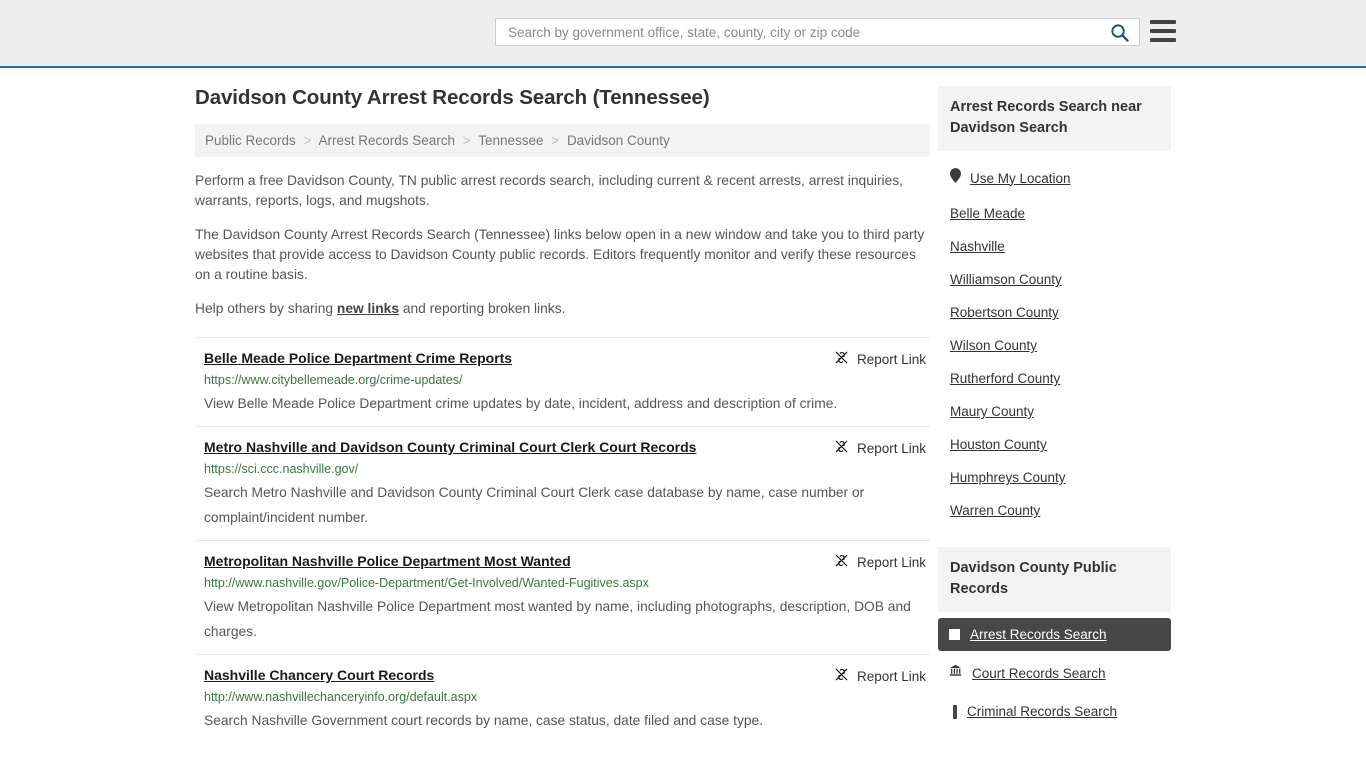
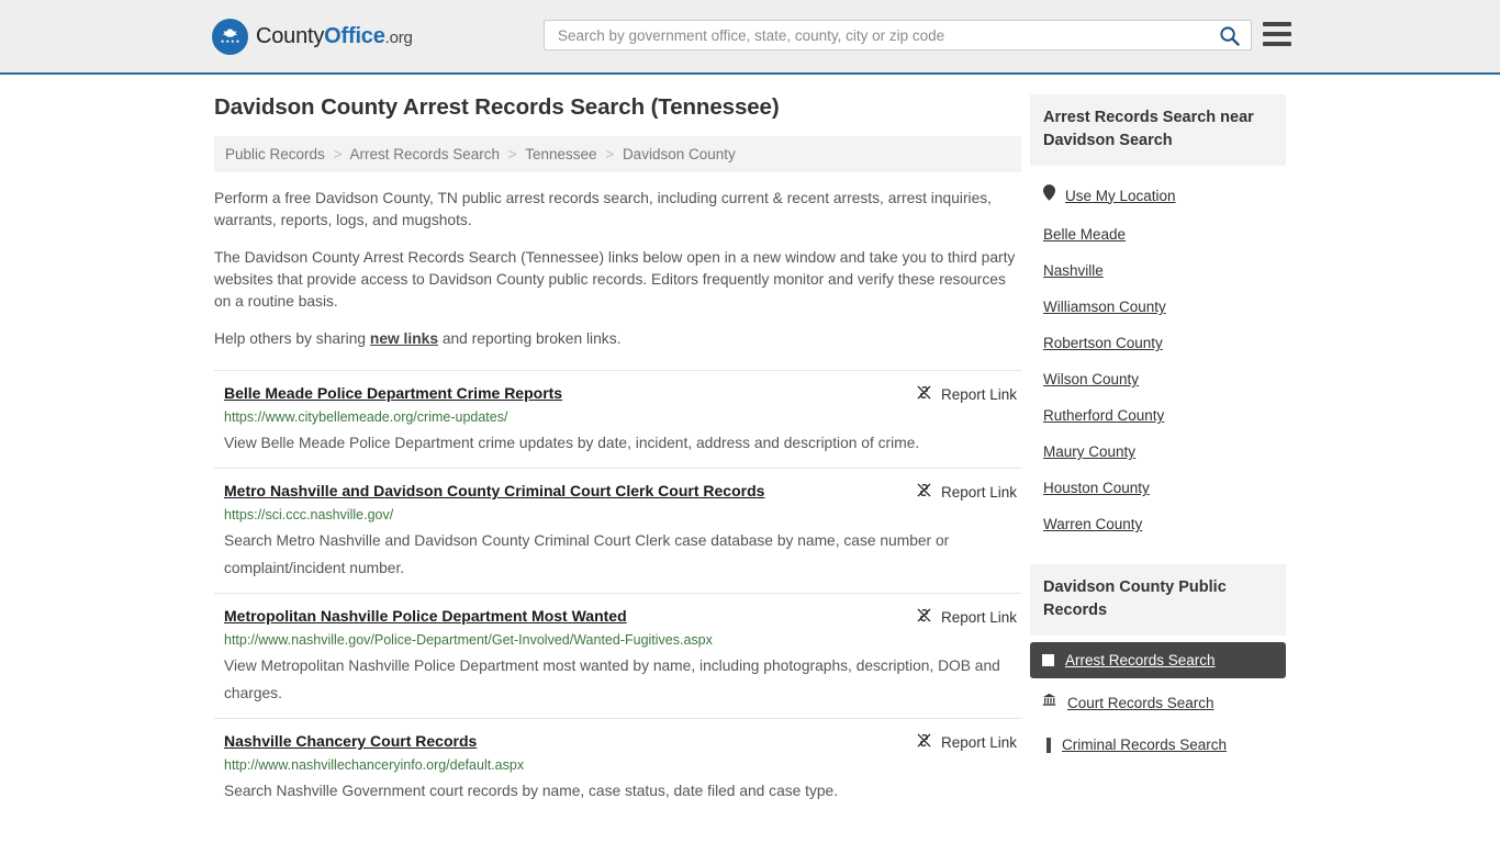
+ CountyOffice.org
  Search by government office, state, county, city or zip code
  Davidson County Arrest Records Search (Tennessee)
  Public Records > Arrest Records Search > Tennessee > Davidson County
  Perform a free Davidson County, TN public arrest records search, including current & recent arrests, arrest inquiries, warrants, reports, logs, and mugshots.
  The Davidson County Arrest Records Search (Tennessee) links below open in a new window and take you to third party websites that provide access to Davidson County public records. Editors frequently monitor and verify these resources on a routine basis.
  Help others by sharing new links and reporting broken links.
  Belle Meade Police Department Crime Reports
  Report Link
  https://www.citybellemeade.org/crime-updates/
  View Belle Meade Police Department crime updates by date, incident, address and description of crime.
  Metro Nashville and Davidson County Criminal Court Clerk Court Records
  Report Link
  https://sci.ccc.nashville.gov/
  Search Metro Nashville and Davidson County Criminal Court Clerk case database by name, case number or complaint/incident number.
  Metropolitan Nashville Police Department Most Wanted
  Report Link
  http://www.nashville.gov/Police-Department/Get-Involved/Wanted-Fugitives.aspx
  View Metropolitan Nashville Police Department most wanted by name, including photographs, description, DOB and charges.
  Nashville Chancery Court Records
  Report Link
  http://www.nashvillechanceryinfo.org/default.aspx
  Search Nashville Government court records by name, case status, date filed and case type.
  Arrest Records Search near Davidson Search
  Use My Location
  Belle Meade
  Nashville
  Williamson County
  Robertson County
  Wilson County
  Rutherford County
  Maury County
  Houston County
- Humphreys County
  Warren County
  Davidson County Public Records
  Arrest Records Search
  Court Records Search
  Criminal Records Search
